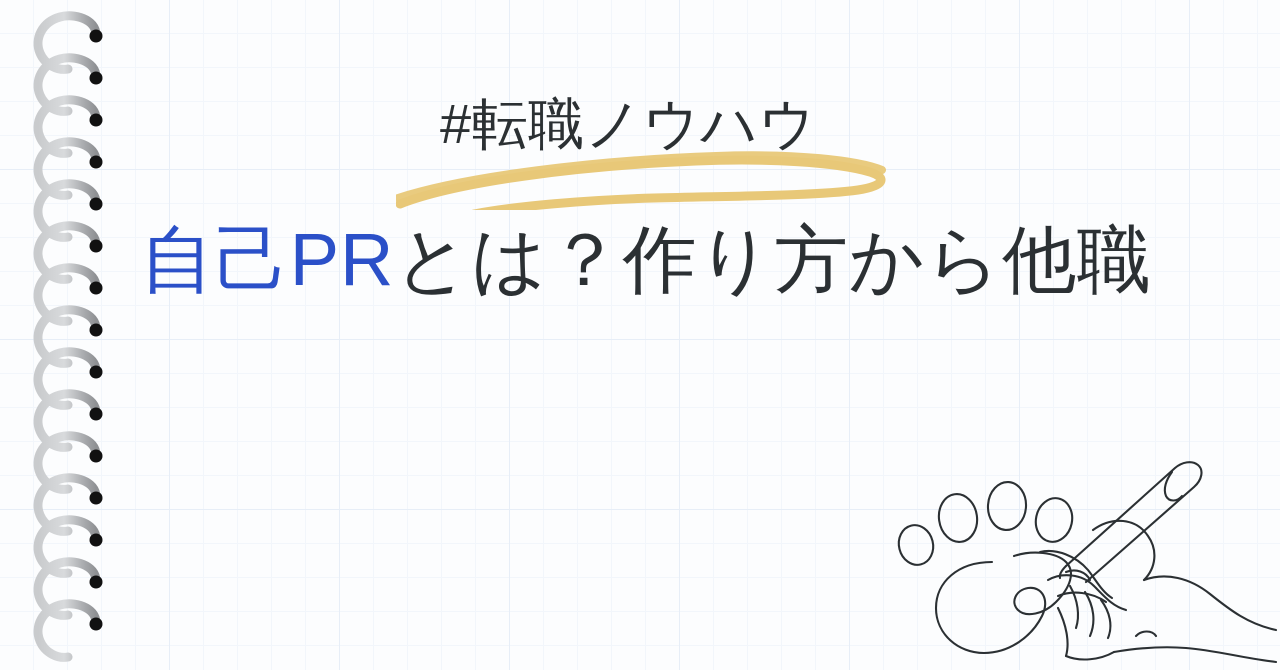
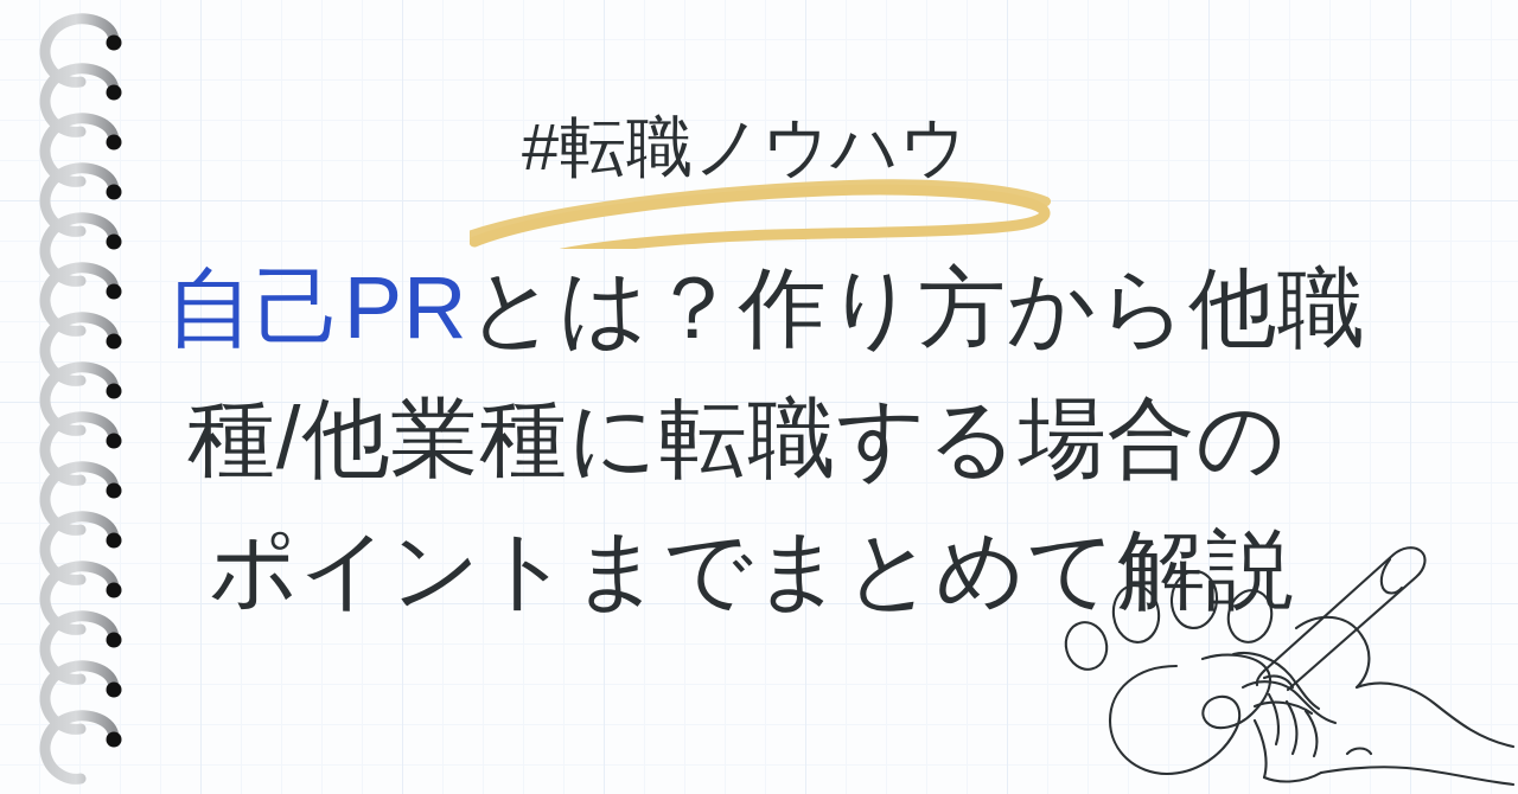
  #転職ノウハウ
  自己PRとは？作り方から他職
+ 種/他業種に転職する場合の
+ ポイントまでまとめて解説
